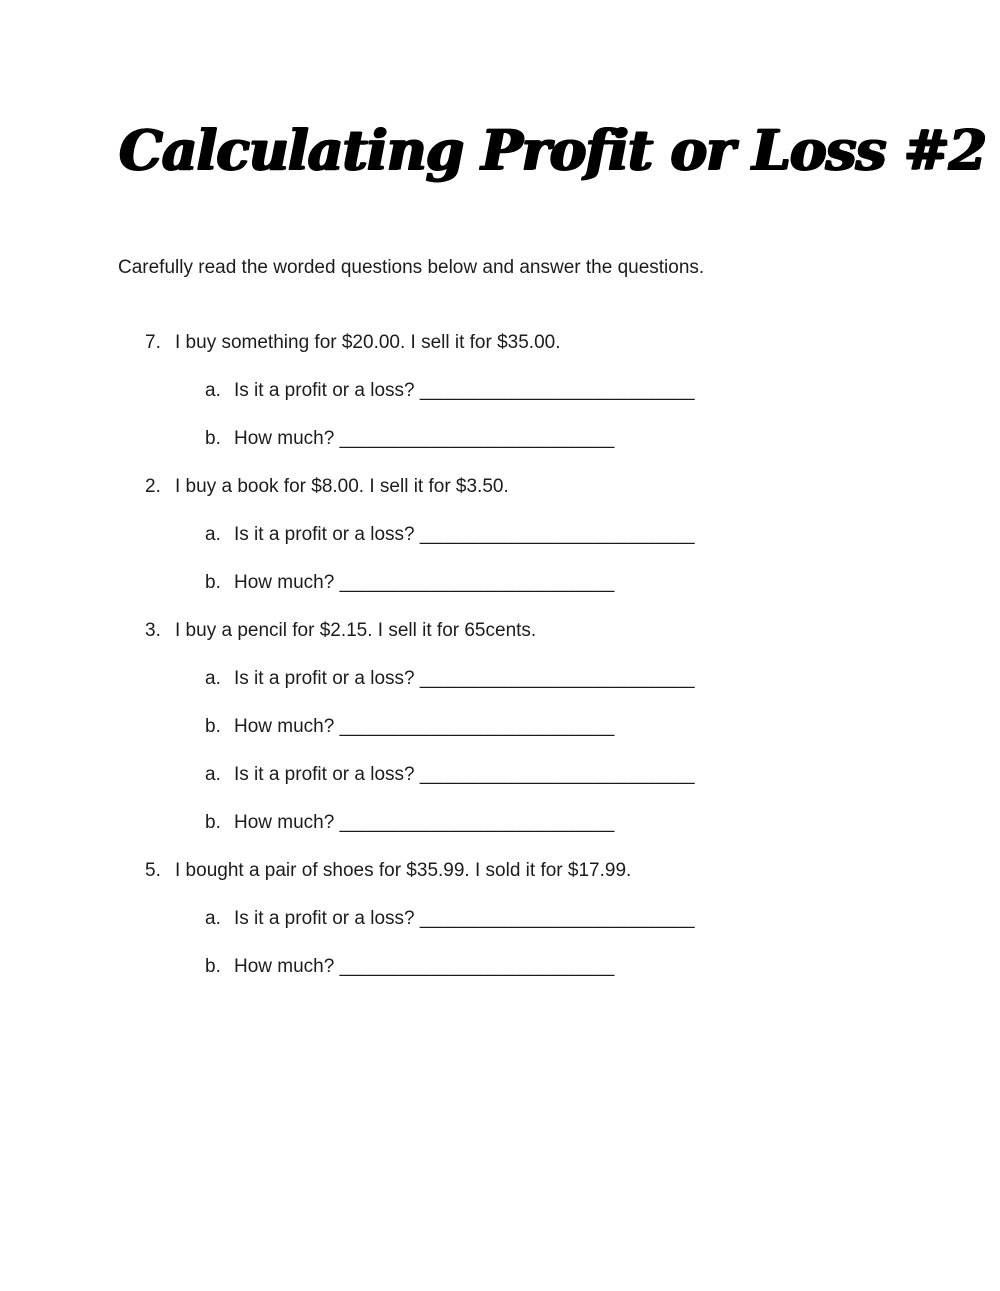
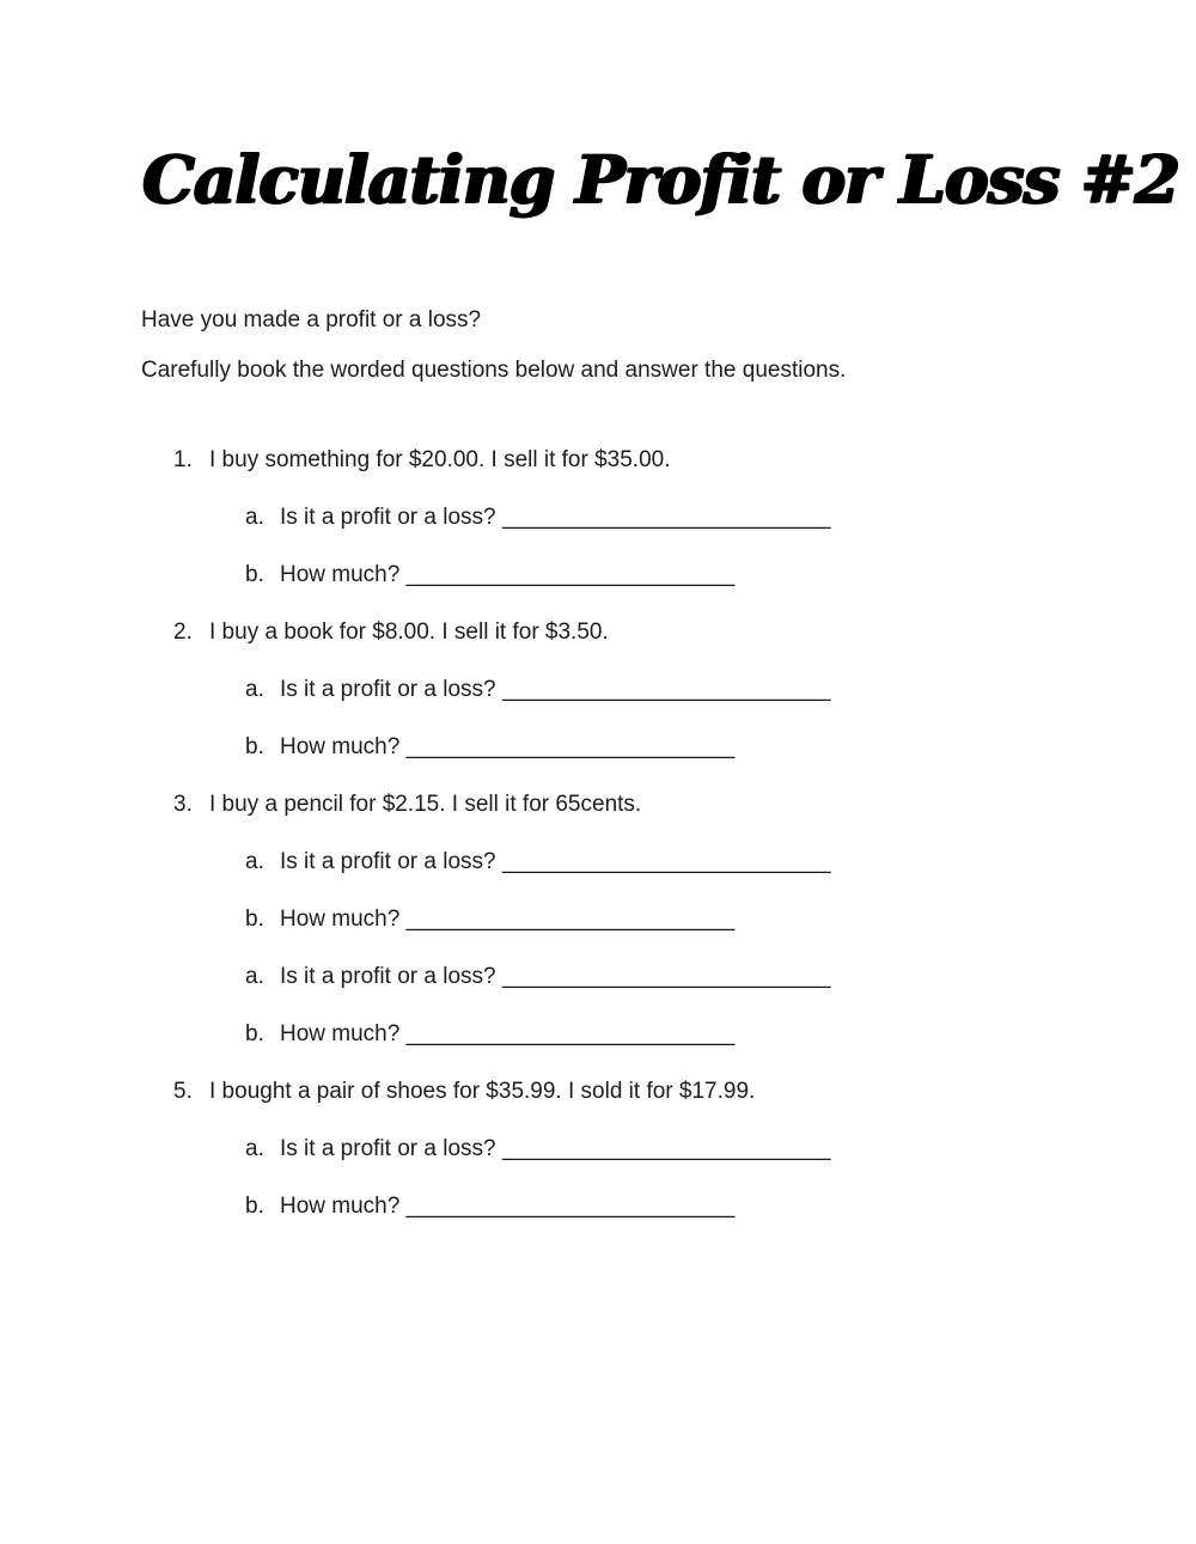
  Calculating Profit or Loss #2
+ Have you made a profit or a loss?
- Carefully read the worded questions below and answer the questions.
+ Carefully book the worded questions below and answer the questions.
- 7. I buy something for $20.00. I sell it for $35.00.
+ 1. I buy something for $20.00. I sell it for $35.00.
  a. Is it a profit or a loss? __________________________
  b. How much? __________________________
  2. I buy a book for $8.00. I sell it for $3.50.
  a. Is it a profit or a loss? __________________________
  b. How much? __________________________
  3. I buy a pencil for $2.15. I sell it for 65cents.
  a. Is it a profit or a loss? __________________________
  b. How much? __________________________
  a. Is it a profit or a loss? __________________________
  b. How much? __________________________
  5. I bought a pair of shoes for $35.99. I sold it for $17.99.
  a. Is it a profit or a loss? __________________________
  b. How much? __________________________
